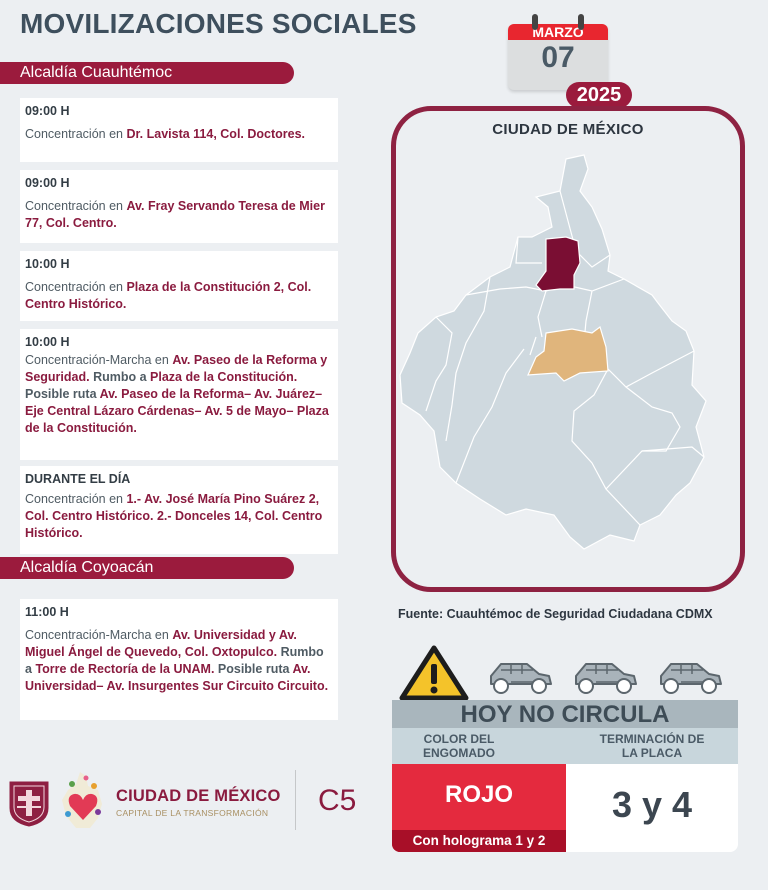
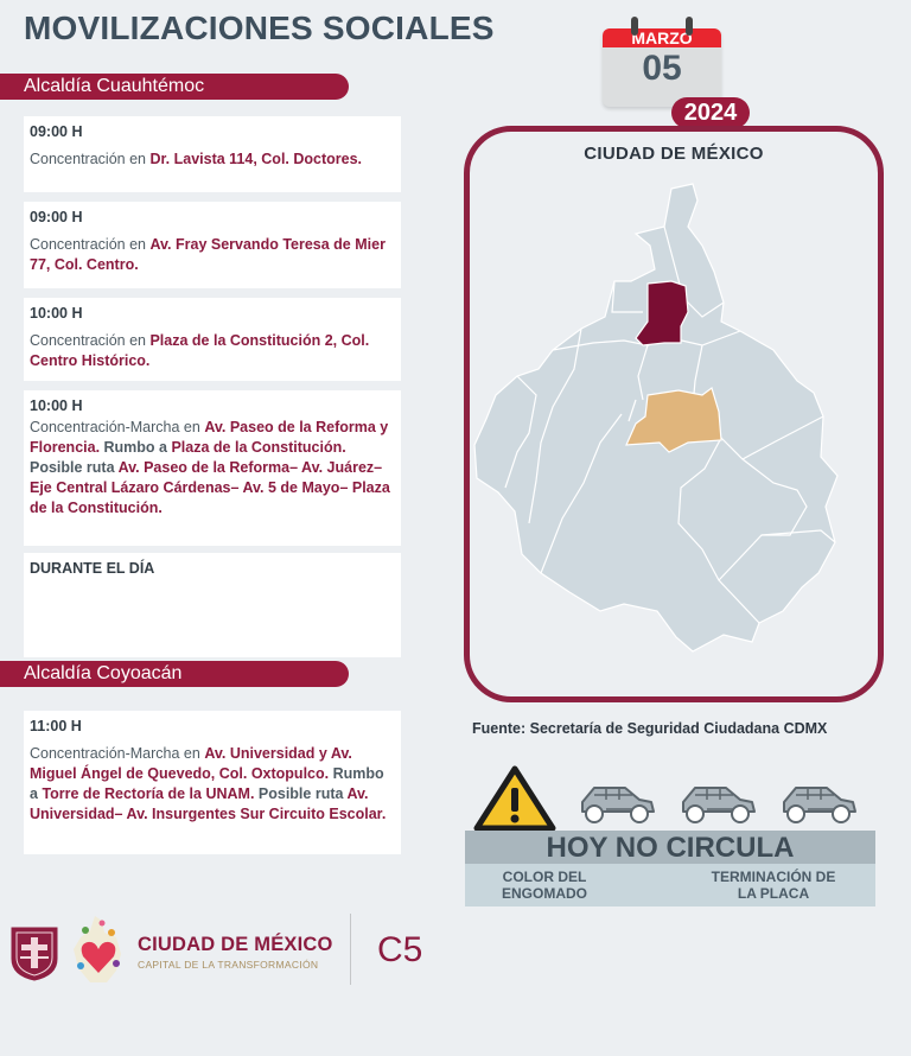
  MOVILIZACIONES SOCIALES
  MARZO
- 07
+ 05
- 2025
+ 2024
  Alcaldía Cuauhtémoc
  09:00 H
  Concentración en Dr. Lavista 114, Col. Doctores.
  09:00 H
  Concentración en Av. Fray Servando Teresa de Mier 77, Col. Centro.
  10:00 H
  Concentración en Plaza de la Constitución 2, Col. Centro Histórico.
  10:00 H
- Concentración-Marcha en Av. Paseo de la Reforma y Seguridad. Rumbo a Plaza de la Constitución. Posible ruta Av. Paseo de la Reforma– Av. Juárez– Eje Central Lázaro Cárdenas– Av. 5 de Mayo– Plaza de la Constitución.
+ Concentración-Marcha en Av. Paseo de la Reforma y Florencia. Rumbo a Plaza de la Constitución. Posible ruta Av. Paseo de la Reforma– Av. Juárez– Eje Central Lázaro Cárdenas– Av. 5 de Mayo– Plaza de la Constitución.
  DURANTE EL DÍA
- Concentración en 1.- Av. José María Pino Suárez 2, Col. Centro Histórico. 2.- Donceles 14, Col. Centro Histórico.
  Alcaldía Coyoacán
  11:00 H
- Concentración-Marcha en Av. Universidad y Av. Miguel Ángel de Quevedo, Col. Oxtopulco. Rumbo a Torre de Rectoría de la UNAM. Posible ruta Av. Universidad– Av. Insurgentes Sur Circuito Circuito.
+ Concentración-Marcha en Av. Universidad y Av. Miguel Ángel de Quevedo, Col. Oxtopulco. Rumbo a Torre de Rectoría de la UNAM. Posible ruta Av. Universidad– Av. Insurgentes Sur Circuito Escolar.
  CIUDAD DE MÉXICO
- Fuente: Cuauhtémoc de Seguridad Ciudadana CDMX
+ Fuente: Secretaría de Seguridad Ciudadana CDMX
  HOY NO CIRCULA
  COLOR DEL ENGOMADO
  TERMINACIÓN DE LA PLACA
- ROJO
- Con holograma 1 y 2
- 3 y 4
  CIUDAD DE MÉXICO
  CAPITAL DE LA TRANSFORMACIÓN
  C5
